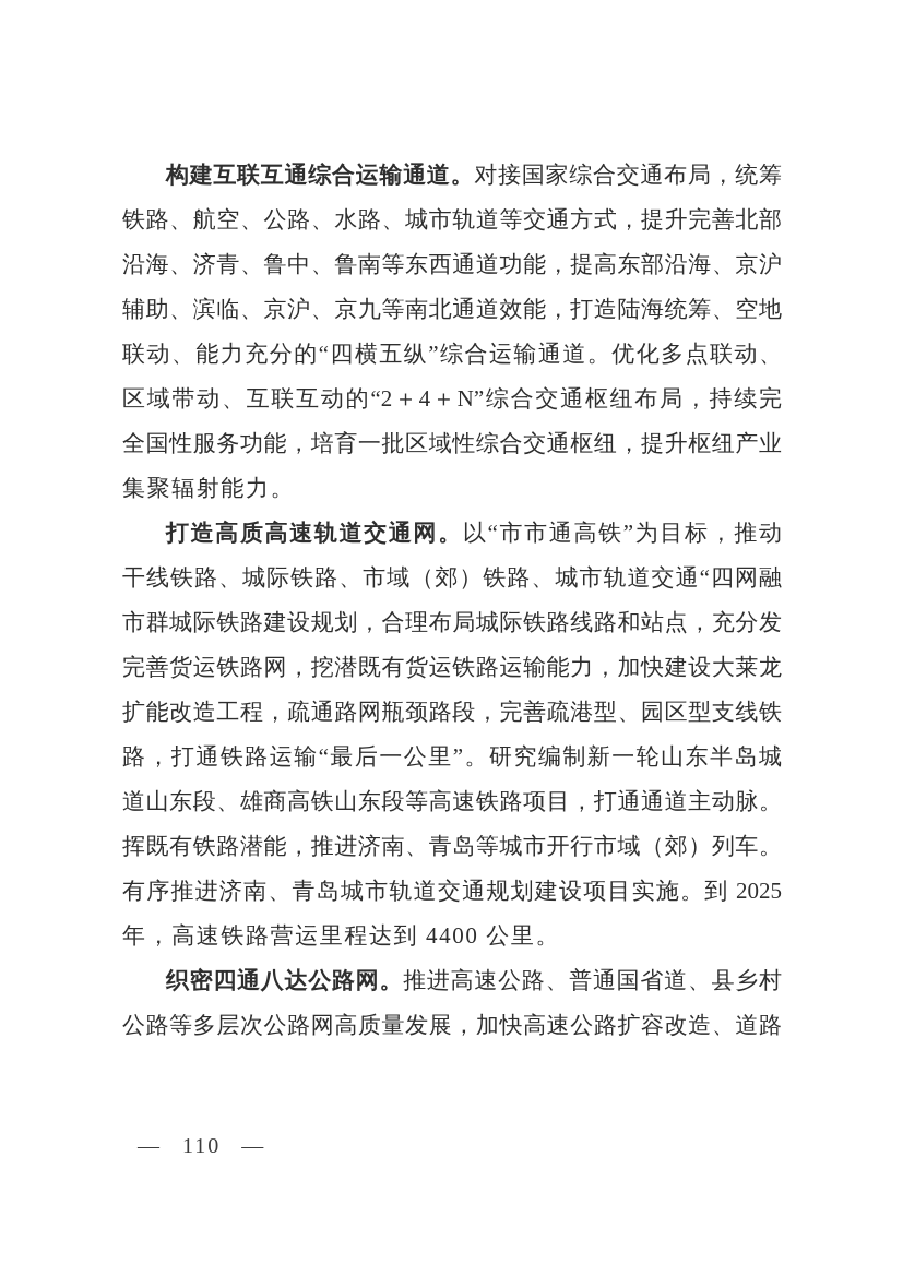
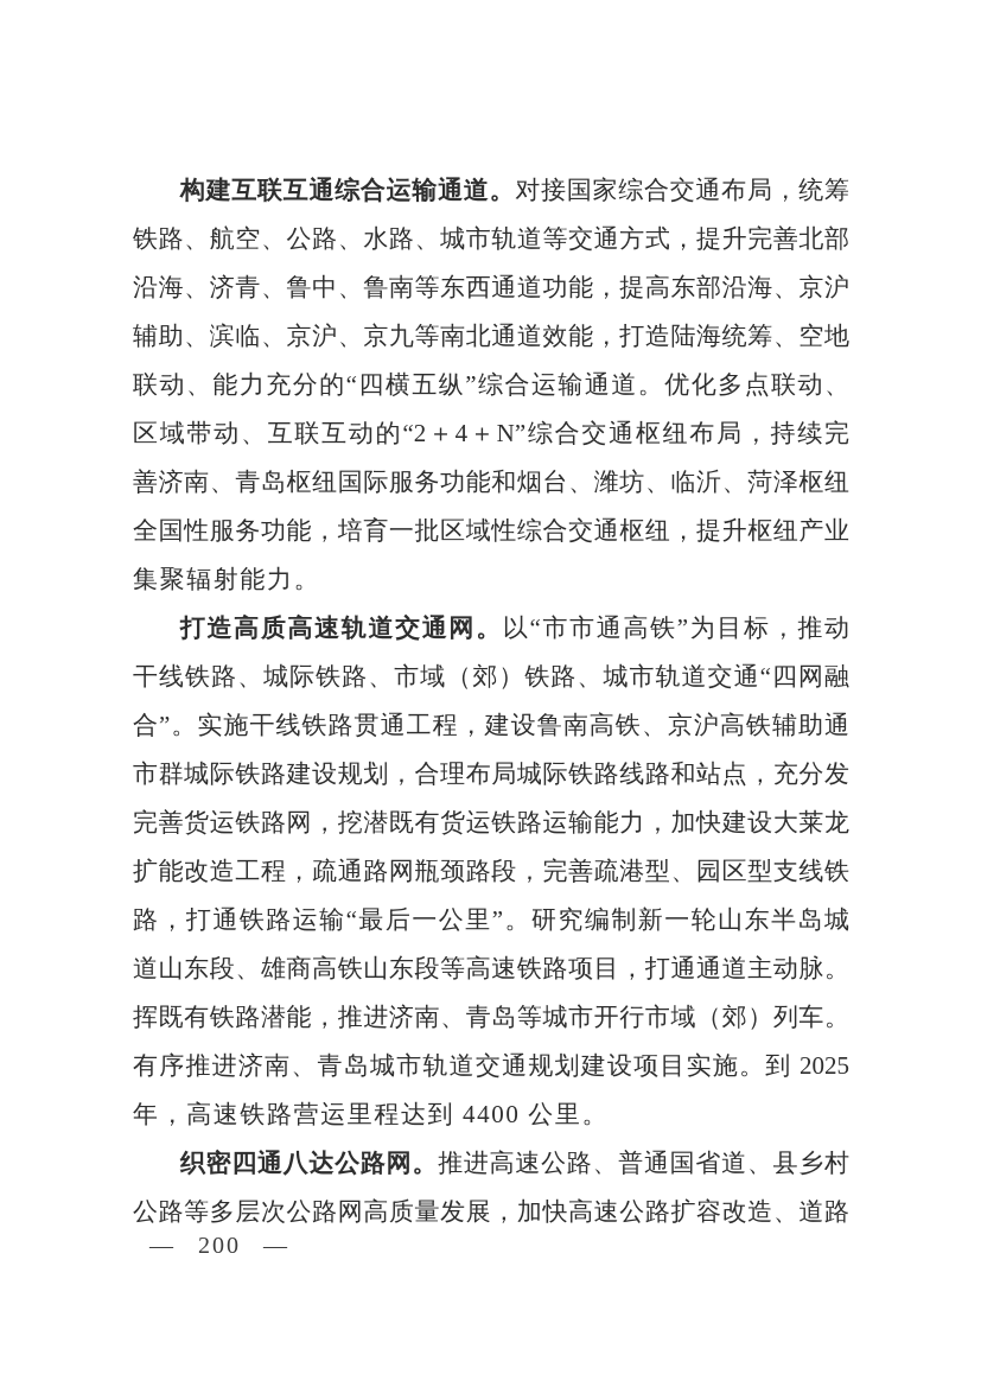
  构建互联互通综合运输通道。对接国家综合交通布局，统筹
  铁路、航空、公路、水路、城市轨道等交通方式，提升完善北部
  沿海、济青、鲁中、鲁南等东西通道功能，提高东部沿海、京沪
  辅助、滨临、京沪、京九等南北通道效能，打造陆海统筹、空地
  联动、能力充分的“四横五纵”综合运输通道。优化多点联动、
  区域带动、互联互动的“2＋4＋N”综合交通枢纽布局，持续完
+ 善济南、青岛枢纽国际服务功能和烟台、潍坊、临沂、菏泽枢纽
  全国性服务功能，培育一批区域性综合交通枢纽，提升枢纽产业
  集聚辐射能力。
  打造高质高速轨道交通网。以“市市通高铁”为目标，推动
  干线铁路、城际铁路、市域（郊）铁路、城市轨道交通“四网融
+ 合”。实施干线铁路贯通工程，建设鲁南高铁、京沪高铁辅助通
  市群城际铁路建设规划，合理布局城际铁路线路和站点，充分发
  完善货运铁路网，挖潜既有货运铁路运输能力，加快建设大莱龙
  扩能改造工程，疏通路网瓶颈路段，完善疏港型、园区型支线铁
  路，打通铁路运输“最后一公里”。研究编制新一轮山东半岛城
  道山东段、雄商高铁山东段等高速铁路项目，打通通道主动脉。
  挥既有铁路潜能，推进济南、青岛等城市开行市域（郊）列车。
  有序推进济南、青岛城市轨道交通规划建设项目实施。到 2025
  年，高速铁路营运里程达到 4400 公里。
  织密四通八达公路网。推进高速公路、普通国省道、县乡村
  公路等多层次公路网高质量发展，加快高速公路扩容改造、道路
- — 110 —
+ — 200 —
